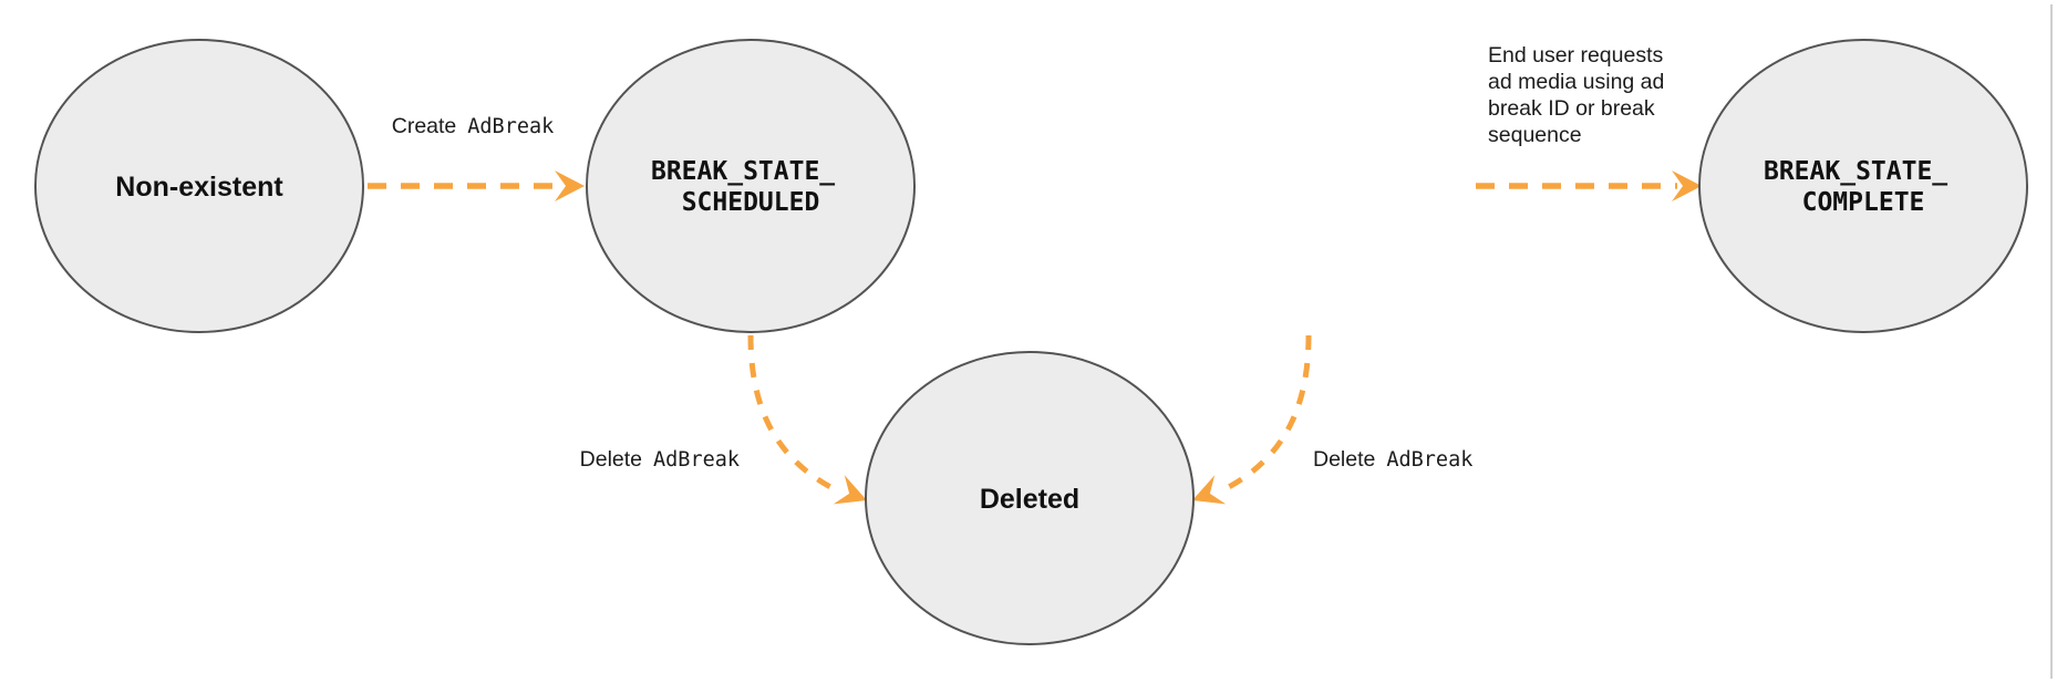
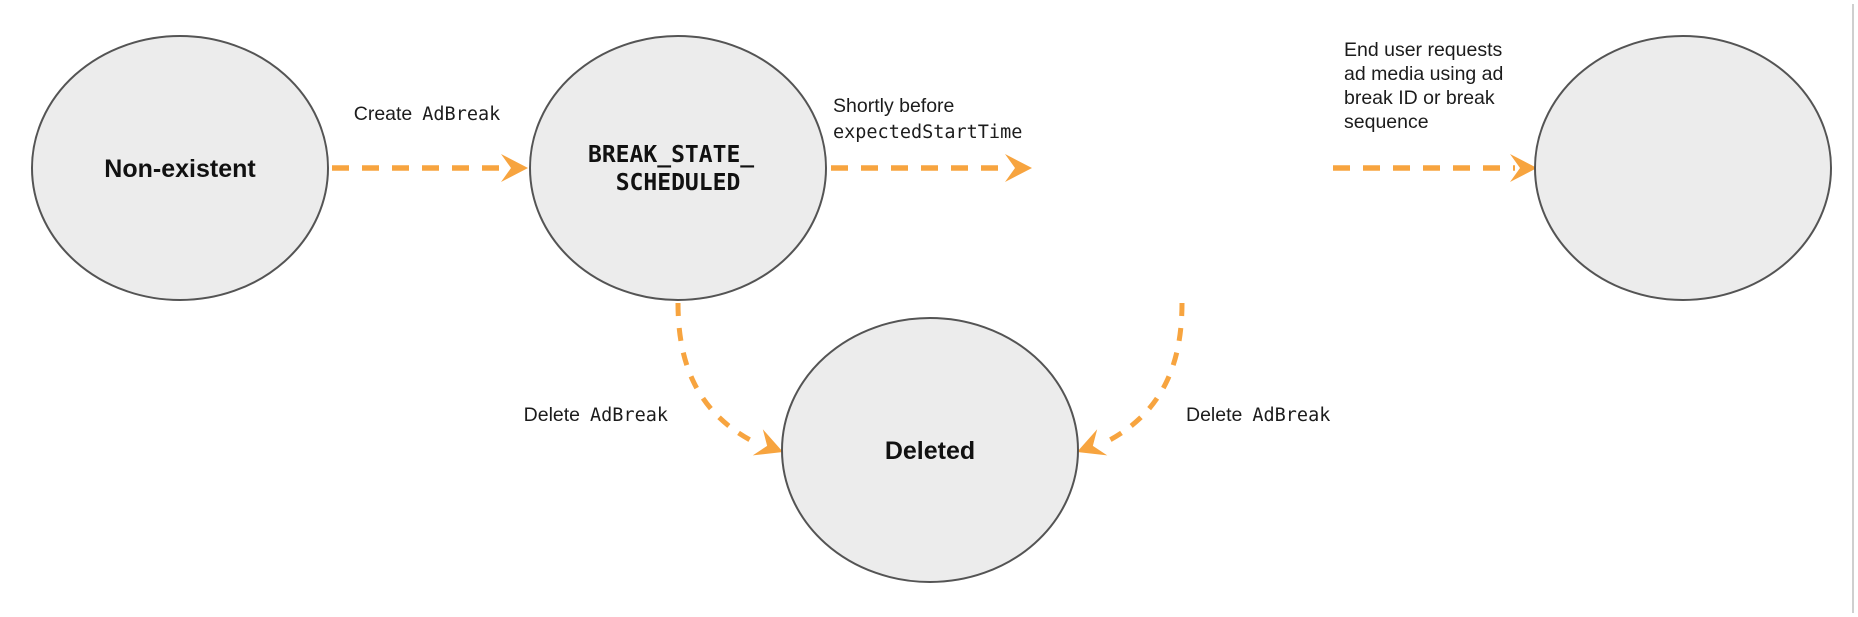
  Create AdBreak
+ Shortly before expectedStartTime
  End user requests ad media using ad break ID or break sequence
  Delete AdBreak
  Delete AdBreak
  Non-existent
  BREAK_STATE_ SCHEDULED
- BREAK_STATE_ COMPLETE
  Deleted
